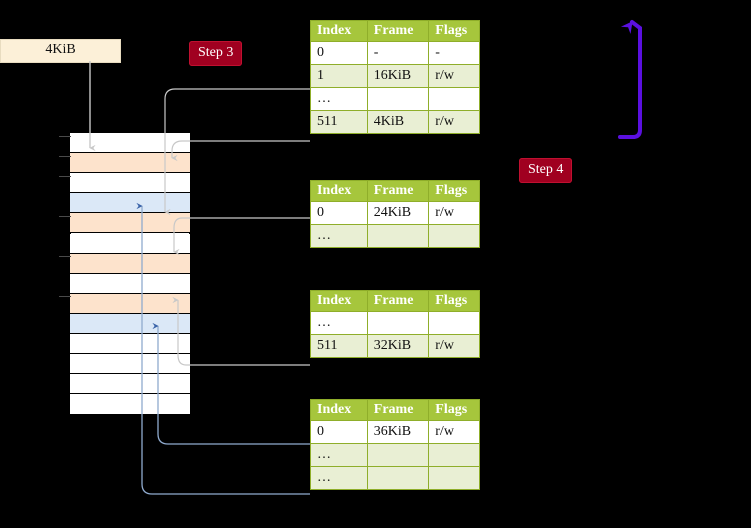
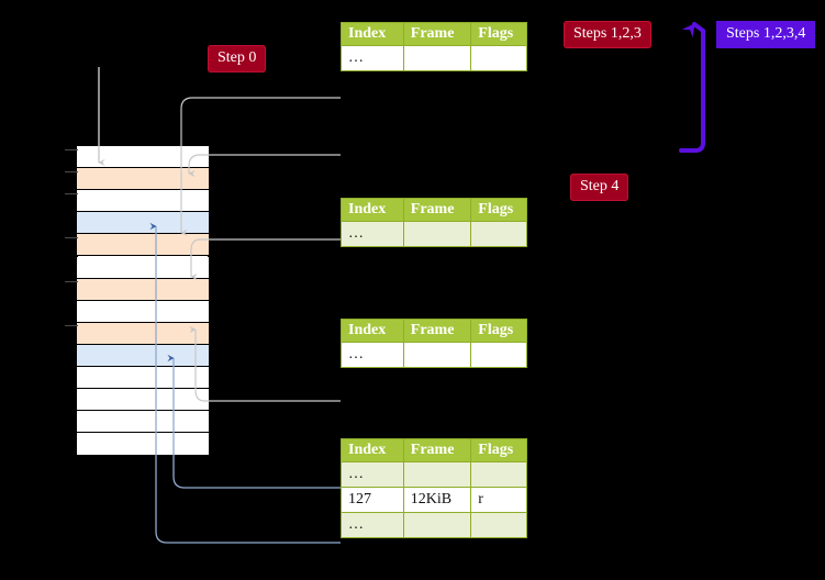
- 4KiB
- Step 3
+ Step 0
  Step 4
+ Steps 1,2,3
+ Steps 1,2,3,4
  Index	Frame	Flags
- 0	-	-
- 1	16KiB	r/w
  …
- 511	4KiB	r/w
  Index	Frame	Flags
- 0	24KiB	r/w
  …
  Index	Frame	Flags
  …
- 511	32KiB	r/w
  Index	Frame	Flags
- 0	36KiB	r/w
  …
+ 127	12KiB	r
  …
